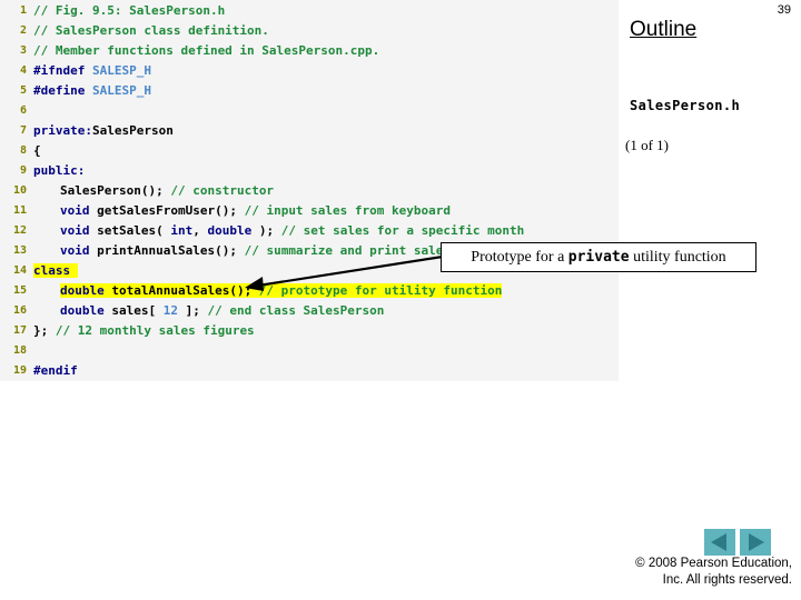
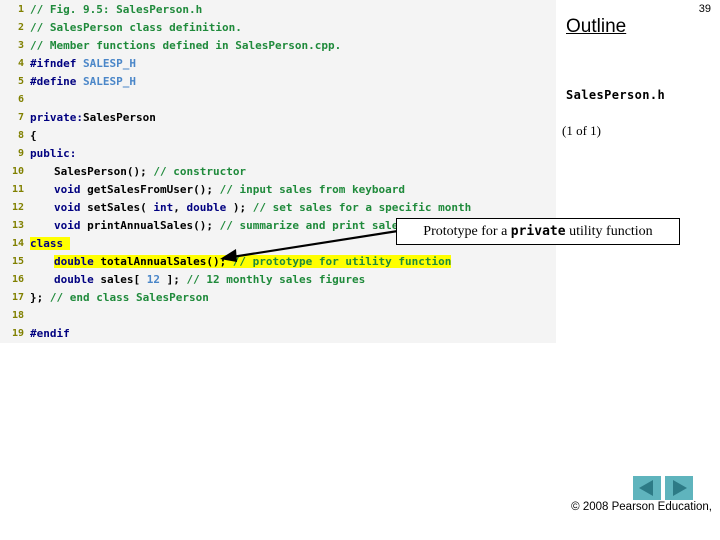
  1
  // Fig. 9.5: SalesPerson.h
  2
  // SalesPerson class definition.
  3
  // Member functions defined in SalesPerson.cpp.
  4
  #ifndef SALESP_H
  5
  #define SALESP_H
  6
  7
  private:SalesPerson
  8
  {
  9
  public:
  10
  SalesPerson(); // constructor
  11
  void getSalesFromUser(); // input sales from keyboard
  12
  void setSales( int, double ); // set sales for a specific month
  13
  void printAnnualSales(); // summarize and print sal
  14
  class
  15
  double totalAnnualSales(); / prototype for utility function
  16
- double sales[ 12 ]; // end class SalesPerson
+ double sales[ 12 ]; // 12 monthly sales figures
  17
- }; // 12 monthly sales figures
+ }; // end class SalesPerson
  18
  19
  #endif
  39
  Outline
  SalesPerson.h
  (1 of 1)
  Prototype for a private utility function
  © 2008 Pearson Education,
- Inc. All rights reserved.
